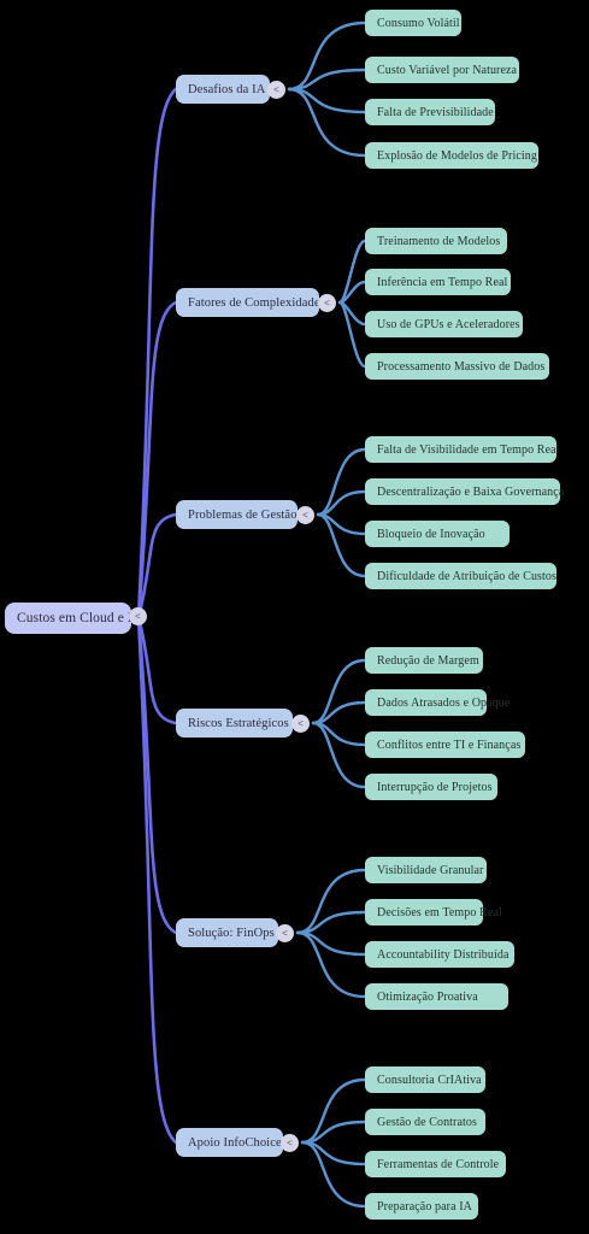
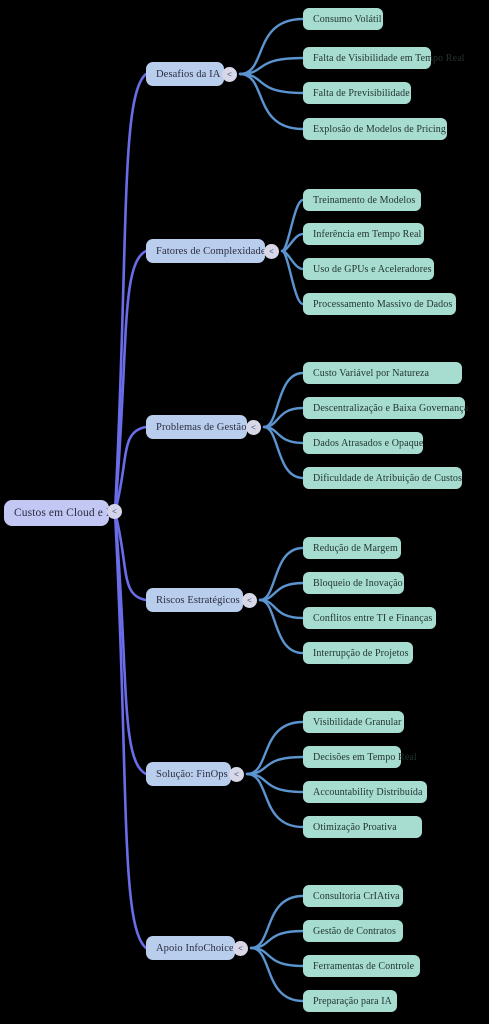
  Custos em Cloud e
  <
  Desafios da IA
  <
  Consumo Volátil
- Custo Variável por Natureza
+ Falta de Visibilidade em Tempo Real
  Falta de Previsibilidade
  Explosão de Modelos de Pricing
  Fatores de Complexidad
  <
  Treinamento de Modelos
  Inferência em Tempo Real
  Uso de GPUs e Aceleradores
  Processamento Massivo de Dados
  Problemas de Gestão
  <
- Falta de Visibilidade em Tempo Real
+ Custo Variável por Natureza
  Descentralização e Baixa Governança
- Bloqueio de Inovação
+ Dados Atrasados e Opaque
  Dificuldade de Atribuição de Custos
  Riscos Estratégicos
  <
  Redução de Margem
- Dados Atrasados e Opaque
+ Bloqueio de Inovação
  Conflitos entre TI e Finanças
  Interrupção de Projetos
  Solução: FinOps
  <
  Visibilidade Granular
  Decisões em Tempo Real
  Accountability Distribuída
  Otimização Proativa
  Apoio InfoChoice
  <
  Consultoria CrIAtiva
  Gestão de Contratos
  Ferramentas de Controle
  Preparação para IA
